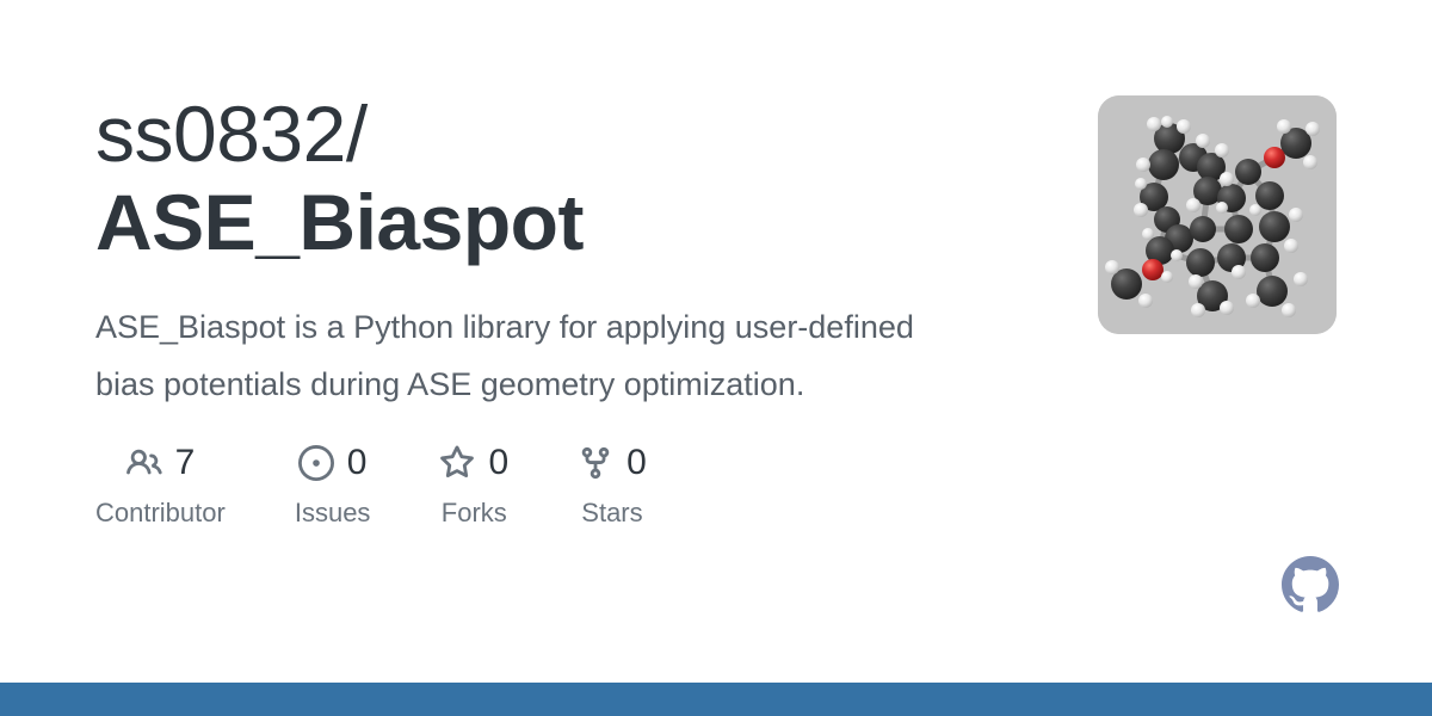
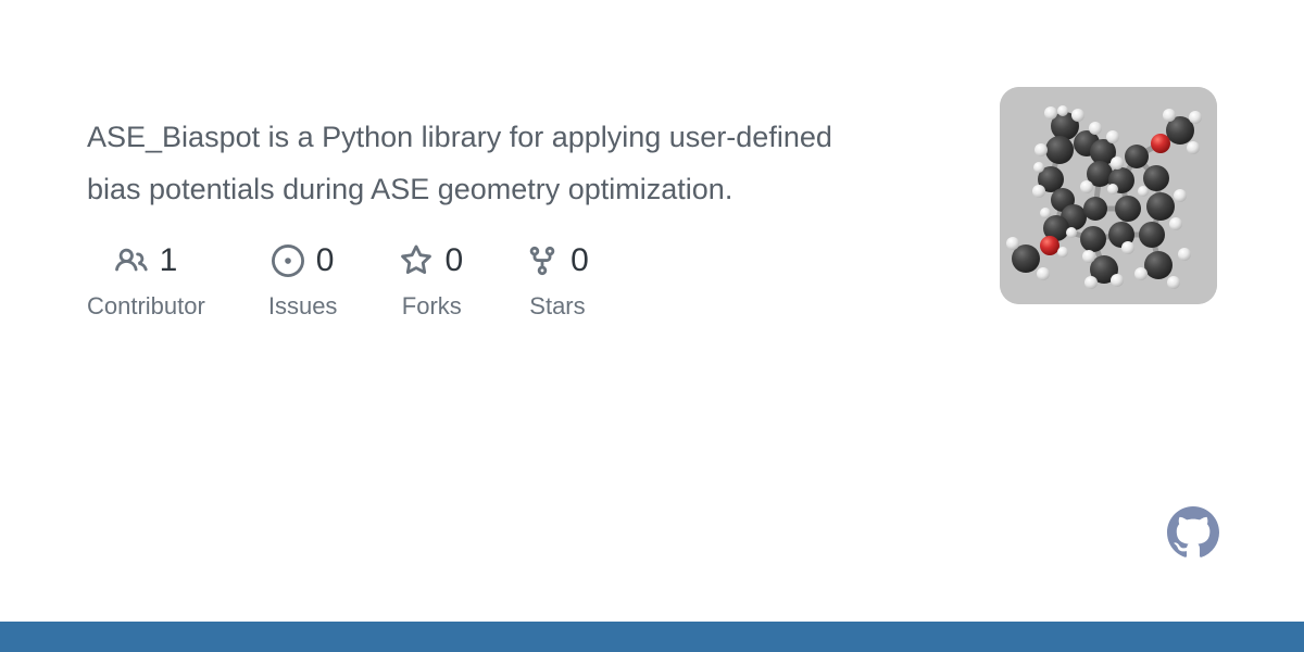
- ss0832/
- ASE_Biaspot
  ASE_Biaspot is a Python library for applying user-defined bias potentials during ASE geometry optimization.
- 7
+ 1
  Contributor
  0
  Issues
  0
  Forks
  0
  Stars
